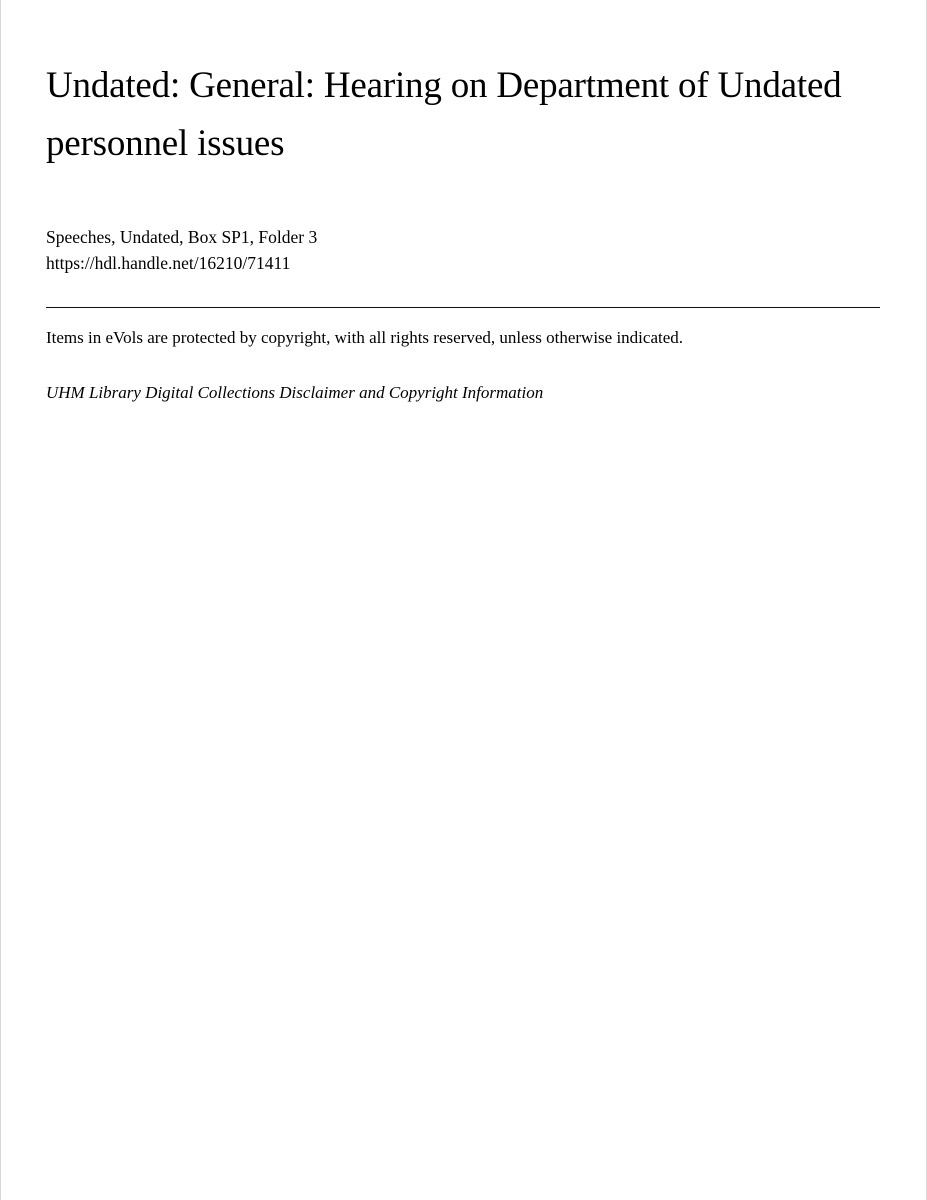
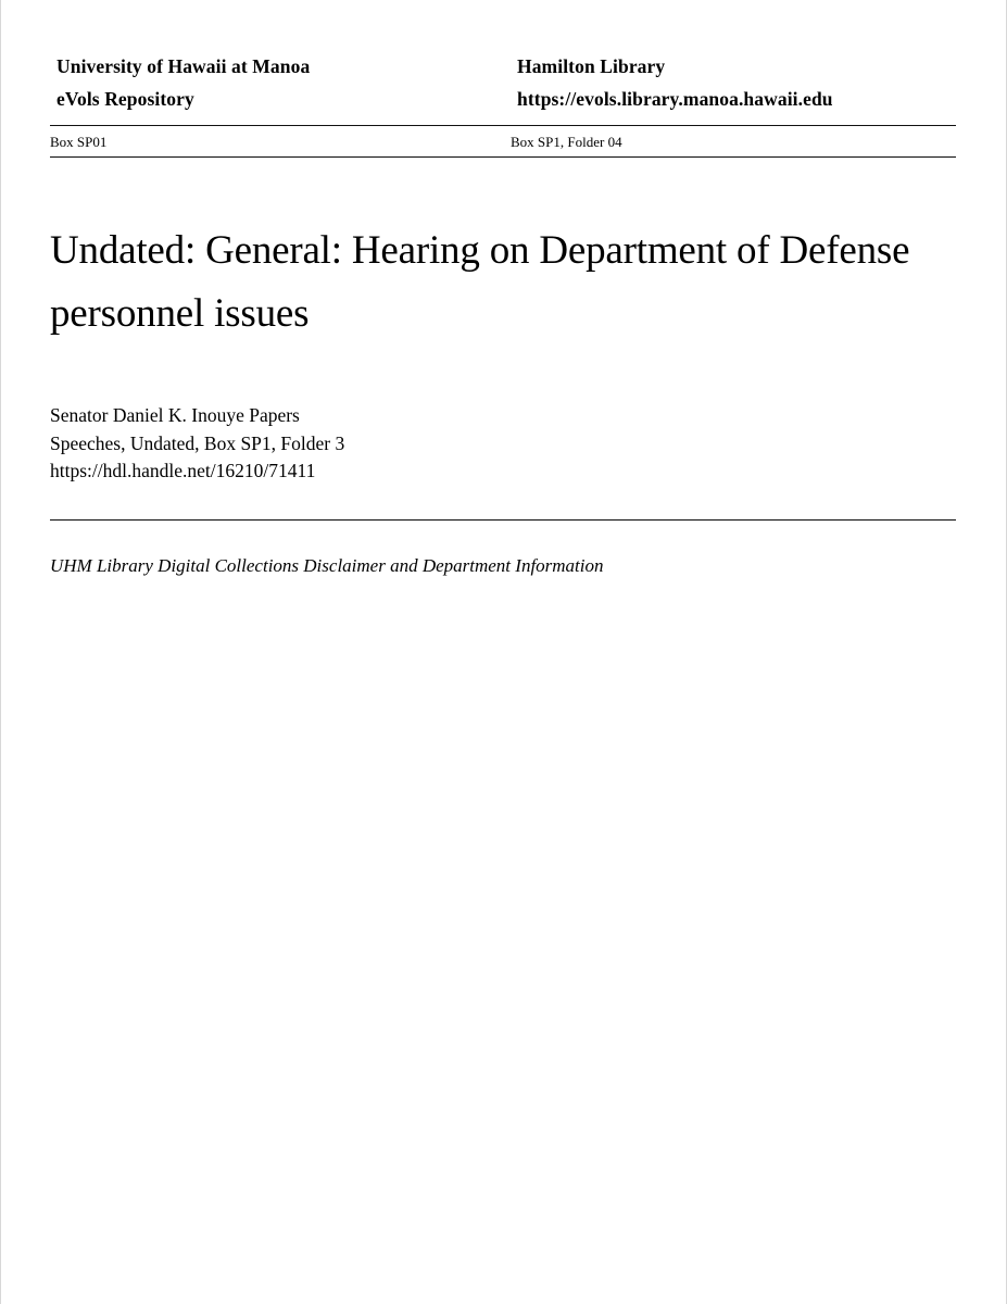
+ University of Hawaii at Manoa
+ Hamilton Library
+ eVols Repository
+ https://evols.library.manoa.hawaii.edu
+ Box SP01
+ Box SP1, Folder 04
- Undated: General: Hearing on Department of Undated personnel issues
+ Undated: General: Hearing on Department of Defense personnel issues
+ Senator Daniel K. Inouye Papers
  Speeches, Undated, Box SP1, Folder 3
  https://hdl.handle.net/16210/71411
- Items in eVols are protected by copyright, with all rights reserved, unless otherwise indicated.
- UHM Library Digital Collections Disclaimer and Copyright Information
+ UHM Library Digital Collections Disclaimer and Department Information
